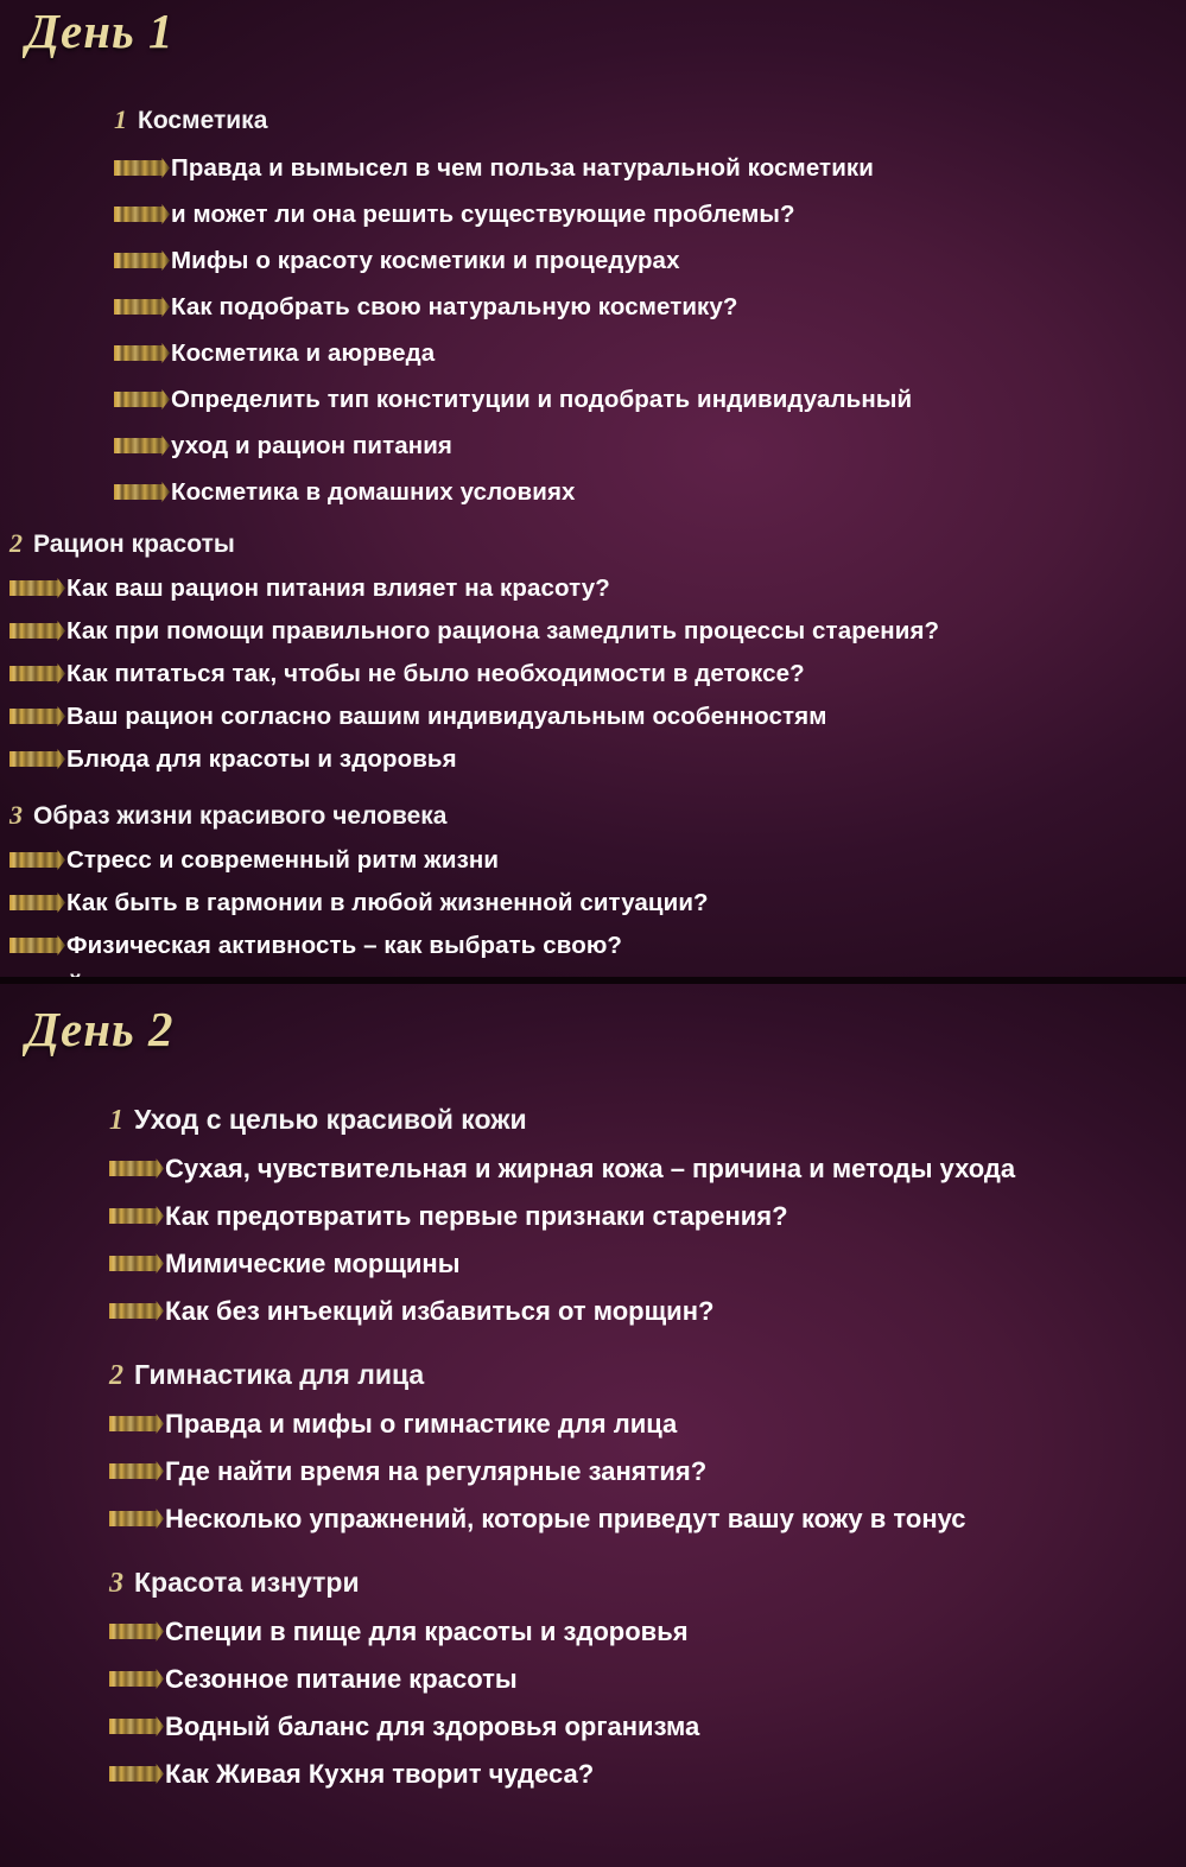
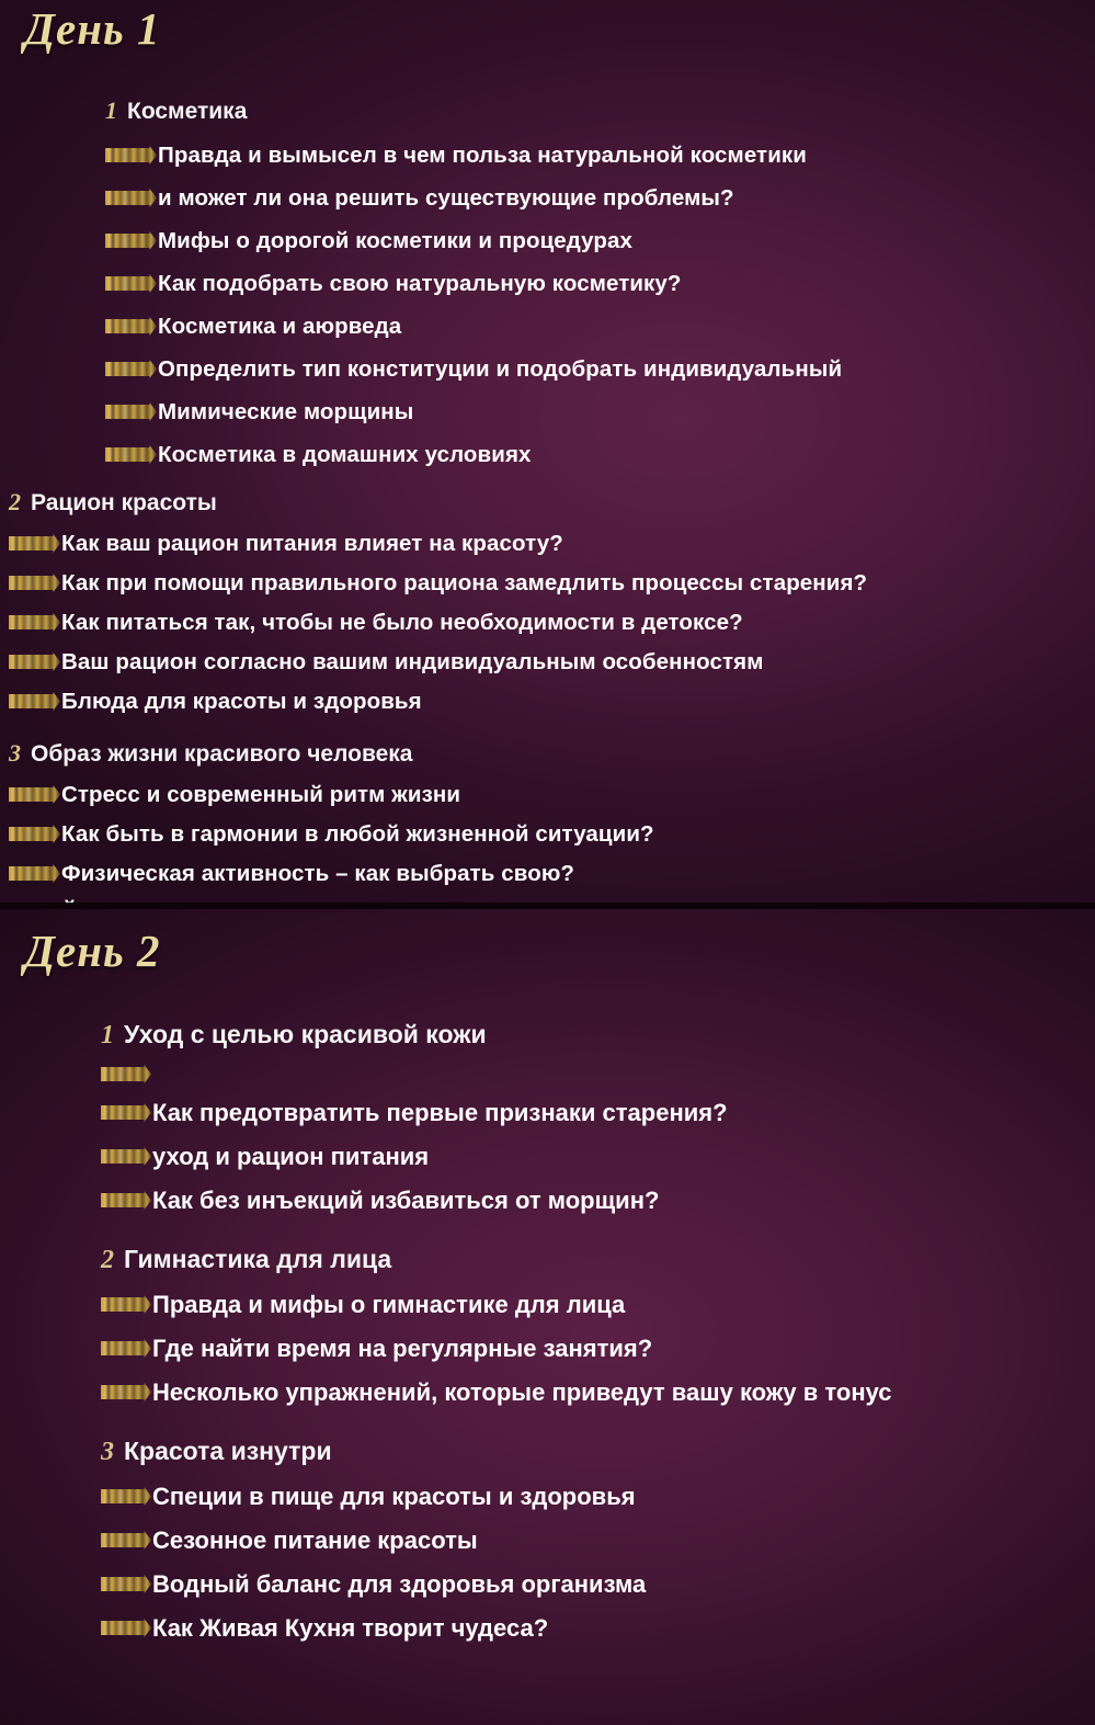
  День 1
  1
  Косметика
  Правда и вымысел в чем польза натуральной косметики
  и может ли она решить существующие проблемы?
- Мифы о красоту косметики и процедурах
+ Мифы о дорогой косметики и процедурах
  Как подобрать свою натуральную косметику?
  Косметика и аюрведа
  Определить тип конституции и подобрать индивидуальный
- уход и рацион питания
+ Мимические морщины
  Косметика в домашних условиях
  2
  Рацион красоты
  Как ваш рацион питания влияет на красоту?
  Как при помощи правильного рациона замедлить процессы старения?
  Как питаться так, чтобы не было необходимости в детоксе?
  Ваш рацион согласно вашим индивидуальным особенностям
  Блюда для красоты и здоровья
  3
  Образ жизни красивого человека
  Стресс и современный ритм жизни
  Как быть в гармонии в любой жизненной ситуации?
  Физическая активность – как выбрать свою?
  День 2
  1
  Уход с целью красивой кожи
- Сухая, чувствительная и жирная кожа – причина и методы ухода
  Как предотвратить первые признаки старения?
- Мимические морщины
+ уход и рацион питания
  Как без инъекций избавиться от морщин?
  2
  Гимнастика для лица
  Правда и мифы о гимнастике для лица
  Где найти время на регулярные занятия?
  Несколько упражнений, которые приведут вашу кожу в тонус
  3
  Красота изнутри
  Специи в пище для красоты и здоровья
  Сезонное питание красоты
  Водный баланс для здоровья организма
  Как Живая Кухня творит чудеса?
